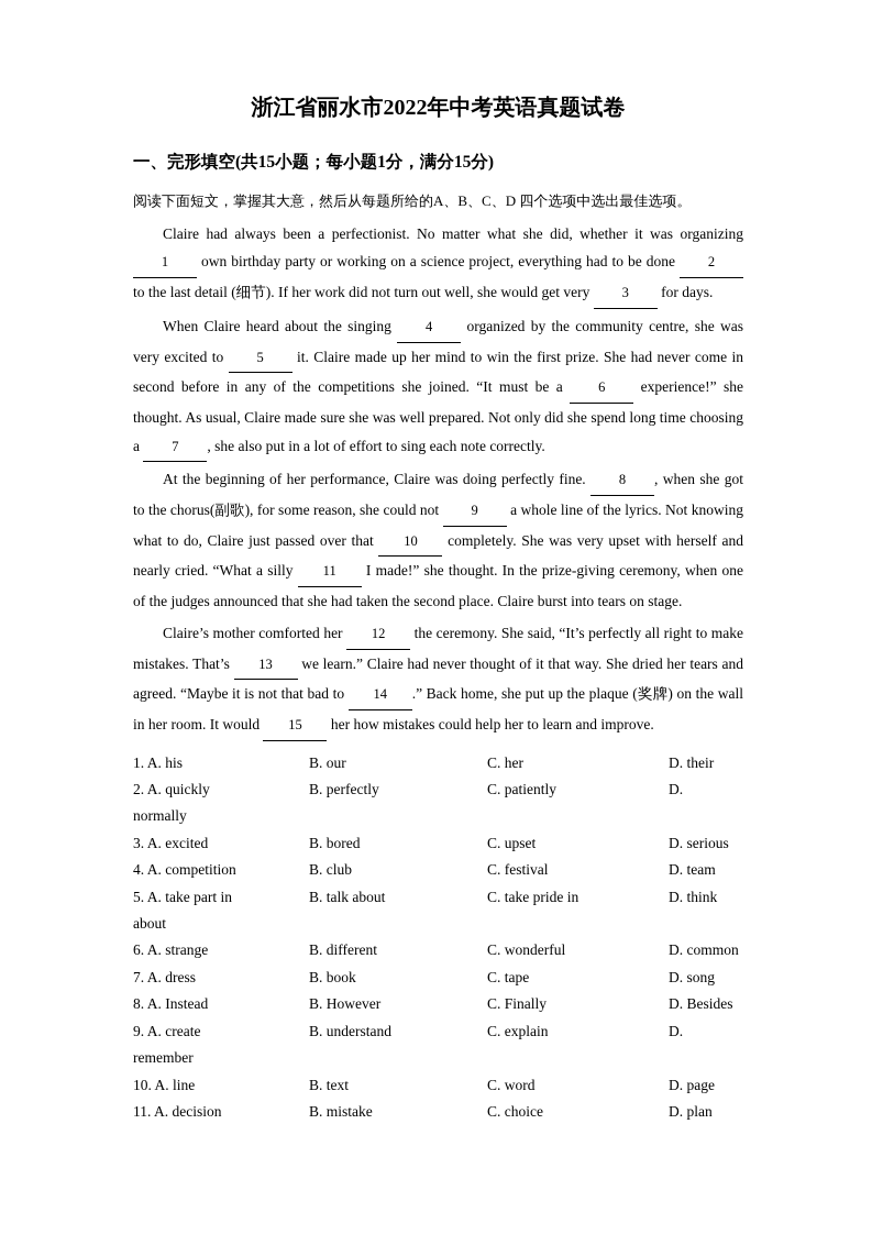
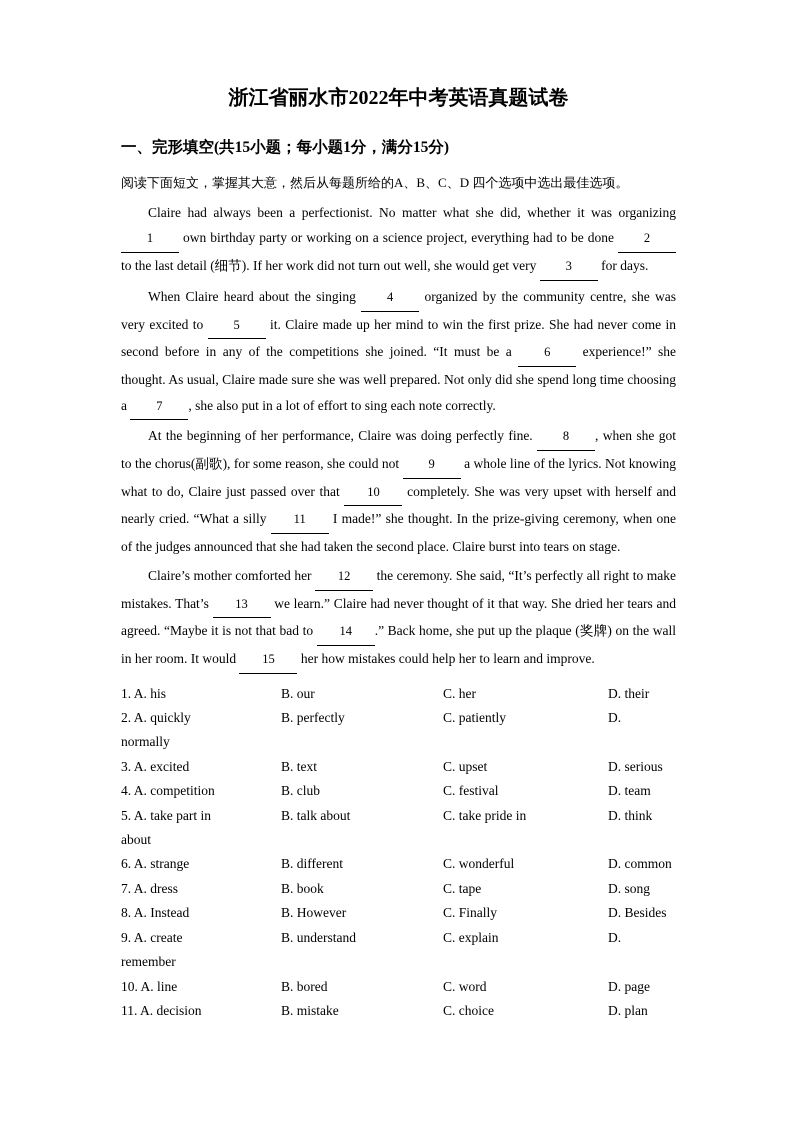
  浙江省丽水市2022年中考英语真题试卷
  一、完形填空(共15小题；每小题1分，满分15分)
  阅读下面短文，掌握其大意，然后从每题所给的A、B、C、D 四个选项中选出最佳选项。
  Claire had always been a perfectionist. No matter what she did, whether it was organizing 1 own birthday party or working on a science project, everything had to be done 2 to the last detail (细节). If her work did not turn out well, she would get very 3 for days.
  When Claire heard about the singing 4 organized by the community centre, she was very excited to 5 it. Claire made up her mind to win the first prize. She had never come in second before in any of the competitions she joined. “It must be a 6 experience!” she thought. As usual, Claire made sure she was well prepared. Not only did she spend long time choosing a 7 , she also put in a lot of effort to sing each note correctly.
  At the beginning of her performance, Claire was doing perfectly fine. 8 , when she got to the chorus(副歌), for some reason, she could not 9 a whole line of the lyrics. Not knowing what to do, Claire just passed over that 10 completely. She was very upset with herself and nearly cried. “What a silly 11 I made!” she thought. In the prize-giving ceremony, when one of the judges announced that she had taken the second place. Claire burst into tears on stage.
  Claire’s mother comforted her 12 the ceremony. She said, “It’s perfectly all right to make mistakes. That’s 13 we learn.” Claire had never thought of it that way. She dried her tears and agreed. “Maybe it is not that bad to 14 .” Back home, she put up the plaque (奖牌) on the wall in her room. It would 15 her how mistakes could help her to learn and improve.
  1. A. his
  B. our
  C. her
  D. their
  2. A. quickly
  B. perfectly
  C. patiently
  D.
  normally
  3. A. excited
- B. bored
+ B. text
  C. upset
  D. serious
  4. A. competition
  B. club
  C. festival
  D. team
  5. A. take part in
  B. talk about
  C. take pride in
  D. think
  about
  6. A. strange
  B. different
  C. wonderful
  D. common
  7. A. dress
  B. book
  C. tape
  D. song
  8. A. Instead
  B. However
  C. Finally
  D. Besides
  9. A. create
  B. understand
  C. explain
  D.
  remember
  10. A. line
- B. text
+ B. bored
  C. word
  D. page
  11. A. decision
  B. mistake
  C. choice
  D. plan
